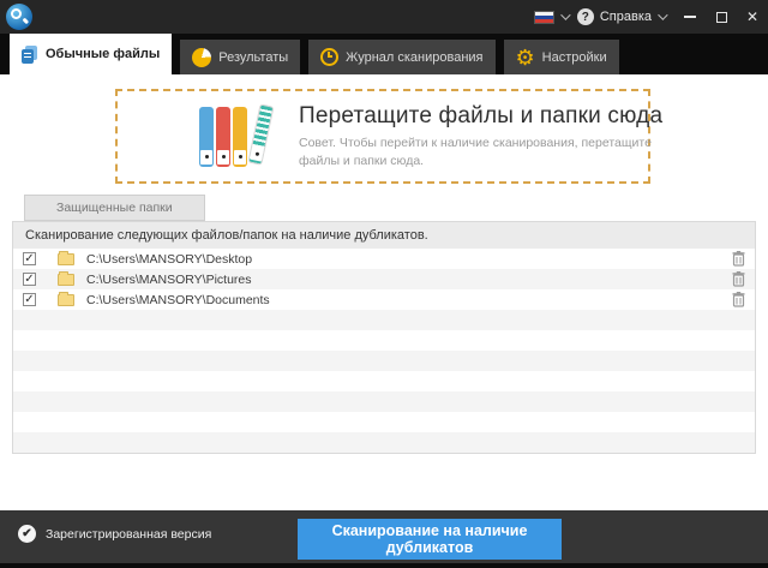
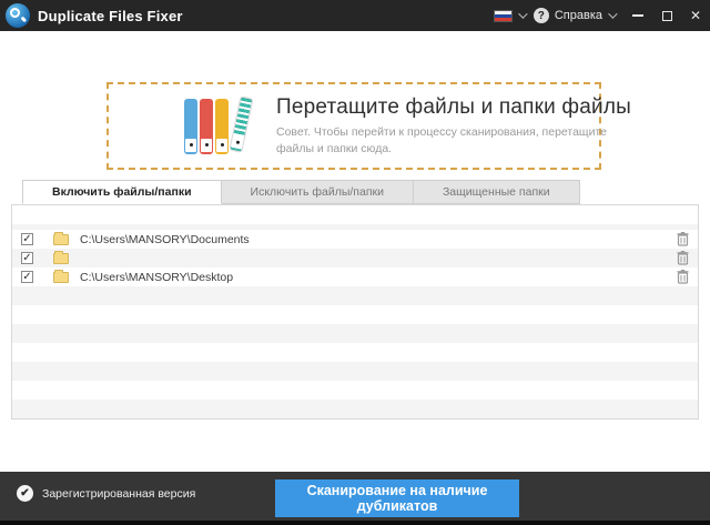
+ Duplicate Files Fixer
  ?
  Справка
  ✕
- Обычные файлы
- Результаты
- Журнал сканирования
- ⚙
- Настройки
- Перетащите файлы и папки сюда
+ Перетащите файлы и папки файлы
- Совет. Чтобы перейти к наличие сканирования, перетащите файлы и папки сюда.
+ Совет. Чтобы перейти к процессу сканирования, перетащите файлы и папки сюда.
+ Включить файлы/папки
+ Исключить файлы/папки
  Защищенные папки
- Сканирование следующих файлов/папок на наличие дубликатов.
  ✓
- C:\Users\MANSORY\Desktop
+ C:\Users\MANSORY\Documents
  ✓
- C:\Users\MANSORY\Pictures
  ✓
- C:\Users\MANSORY\Documents
+ C:\Users\MANSORY\Desktop
  ✔
  Зарегистрированная версия
  Сканирование на наличие дубликатов
